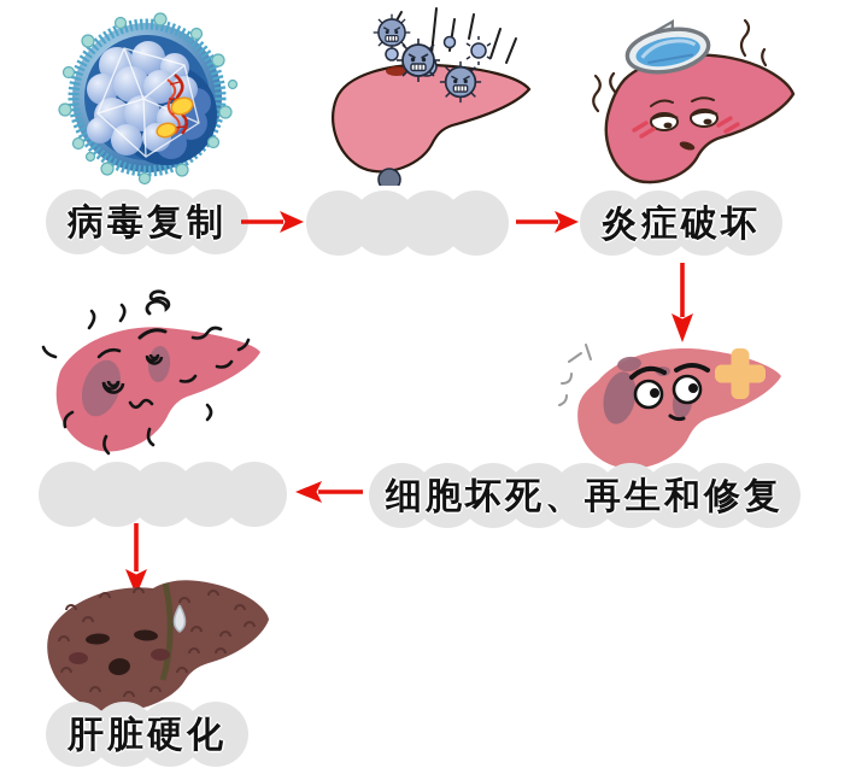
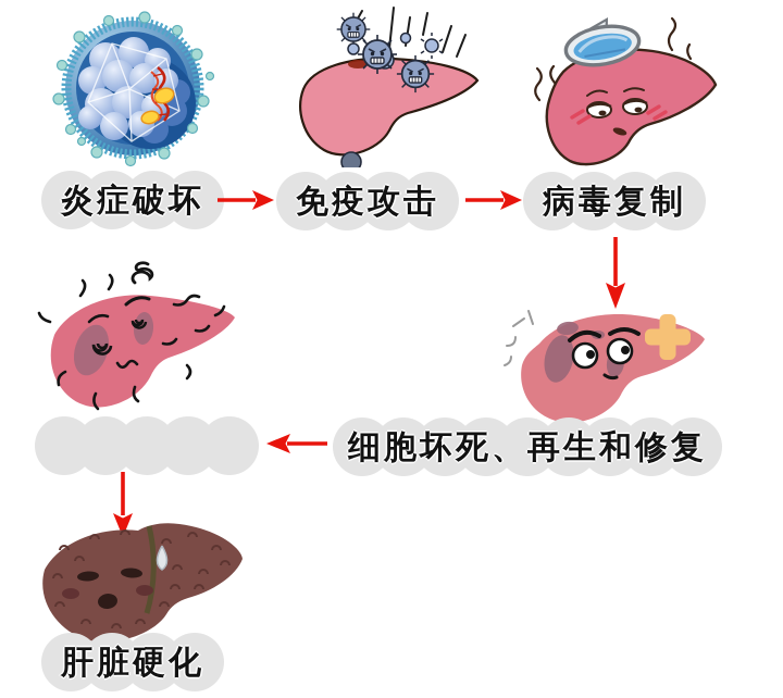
- 病毒复制
+ 炎症破坏
+ 免疫攻击
- 炎症破坏
+ 病毒复制
  细胞坏死、再生和修复
  肝脏硬化
